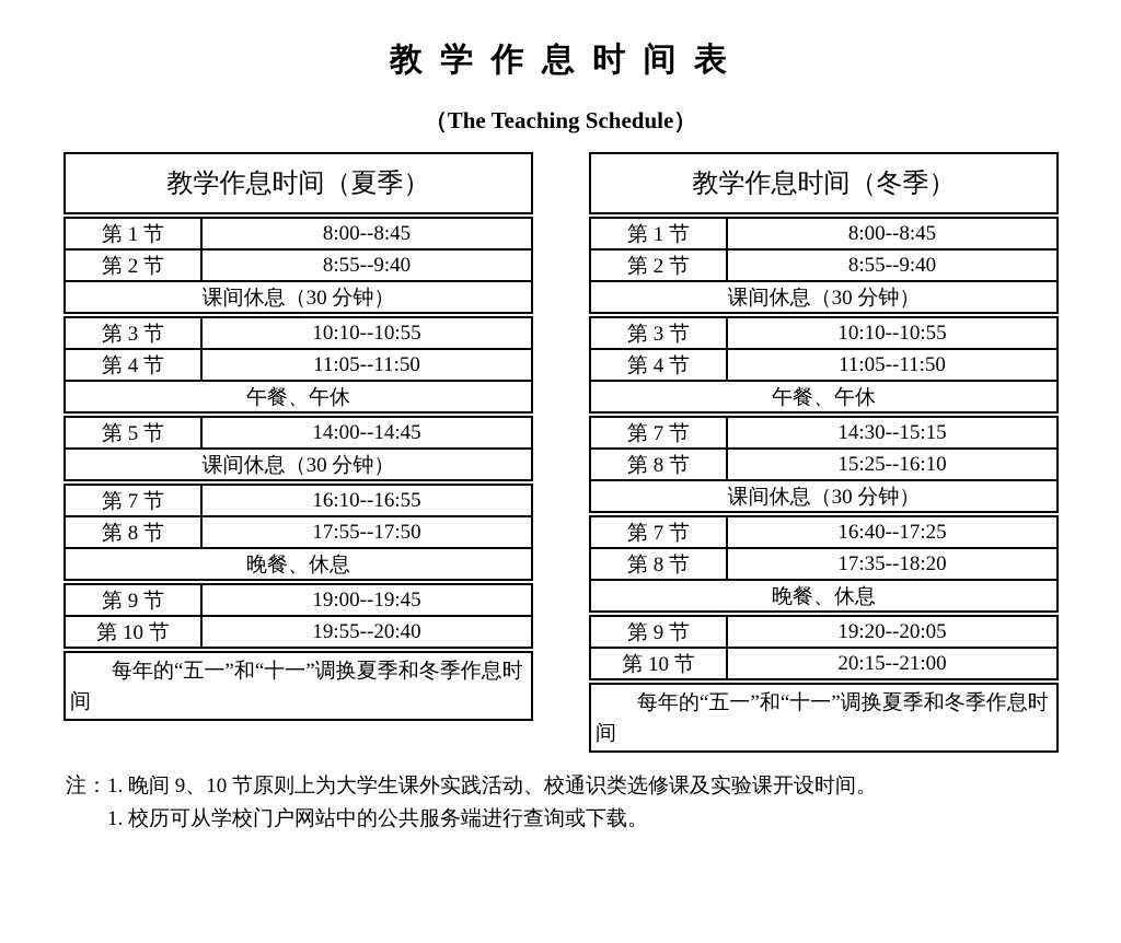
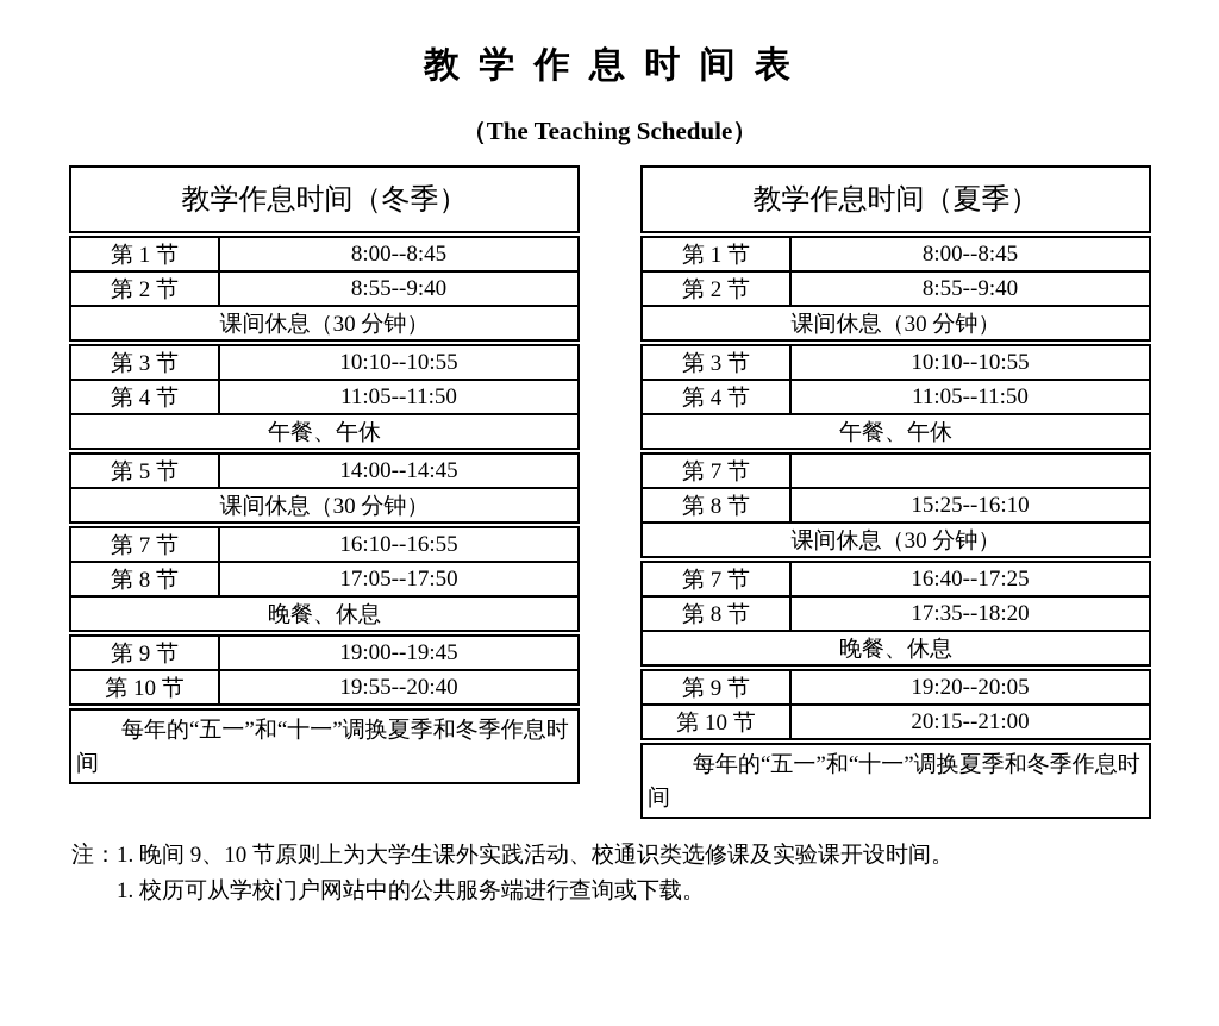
  教 学 作 息 时 间 表
  （The Teaching Schedule）
- 教学作息时间（夏季）
+ 教学作息时间（冬季）
  第 1 节
  8:00--8:45
  第 2 节
  8:55--9:40
  课间休息（30 分钟）
  第 3 节
  10:10--10:55
  第 4 节
  11:05--11:50
  午餐、午休
  第 5 节
  14:00--14:45
  课间休息（30 分钟）
  第 7 节
  16:10--16:55
  第 8 节
- 17:55--17:50
+ 17:05--17:50
  晚餐、休息
  第 9 节
  19:00--19:45
  第 10 节
  19:55--20:40
  每年的“五一”和“十一”调换夏季和冬季作息时间
- 教学作息时间（冬季）
+ 教学作息时间（夏季）
  第 1 节
  8:00--8:45
  第 2 节
  8:55--9:40
  课间休息（30 分钟）
  第 3 节
  10:10--10:55
  第 4 节
  11:05--11:50
  午餐、午休
  第 7 节
- 14:30--15:15
  第 8 节
  15:25--16:10
  课间休息（30 分钟）
  第 7 节
  16:40--17:25
  第 8 节
  17:35--18:20
  晚餐、休息
  第 9 节
  19:20--20:05
  第 10 节
  20:15--21:00
  每年的“五一”和“十一”调换夏季和冬季作息时间
  注：
  1. 晚间 9、10 节原则上为大学生课外实践活动、校通识类选修课及实验课开设时间。
  1. 校历可从学校门户网站中的公共服务端进行查询或下载。
